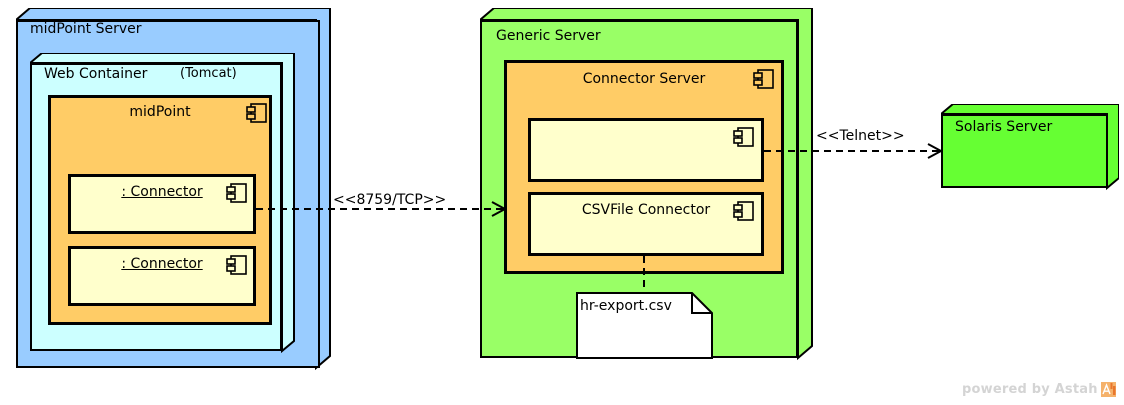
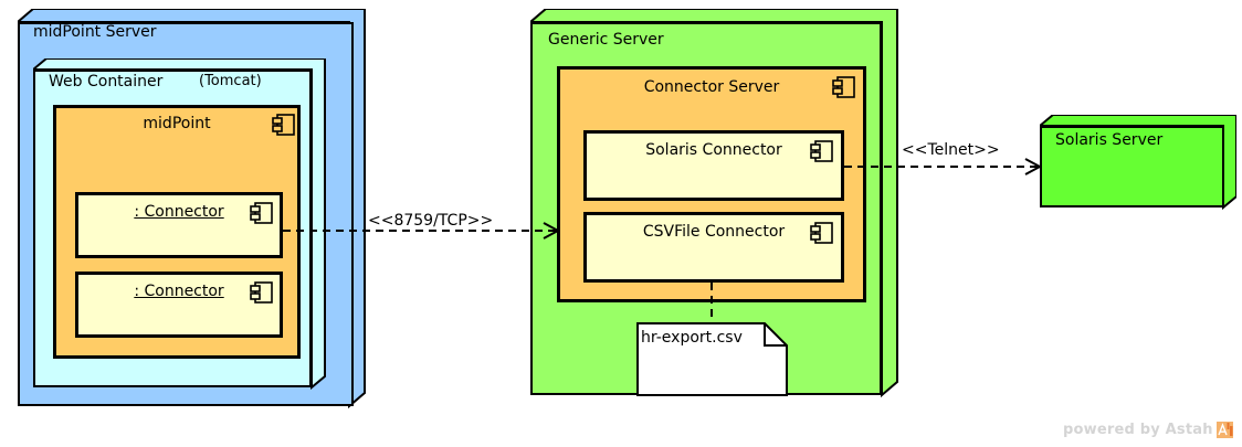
  midPoint Server
  Web Container
  (Tomcat)
  midPoint
  : Connector
  : Connector
  Generic Server
  Connector Server
+ Solaris Connector
  CSVFile Connector
  hr-export.csv
  Solaris Server
  <<8759/TCP>>
  <<Telnet>>
  powered by Astah
